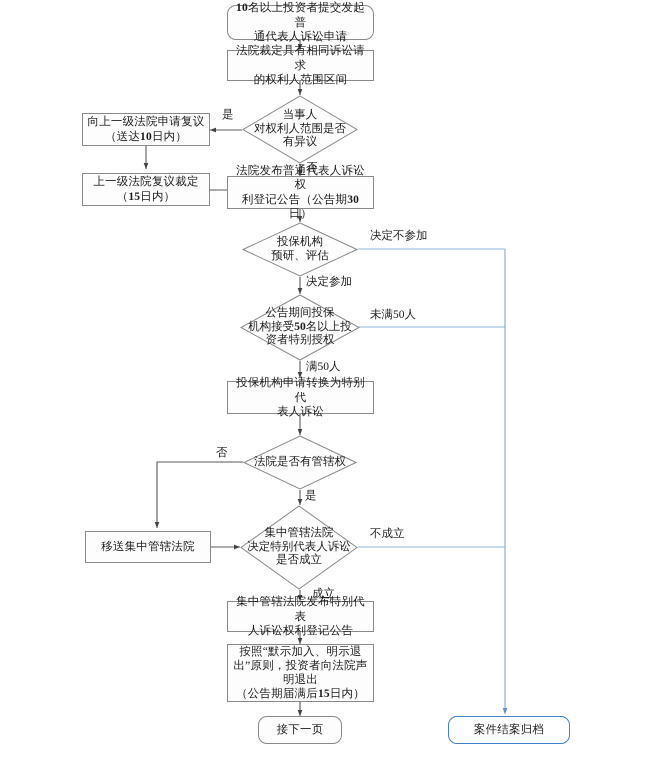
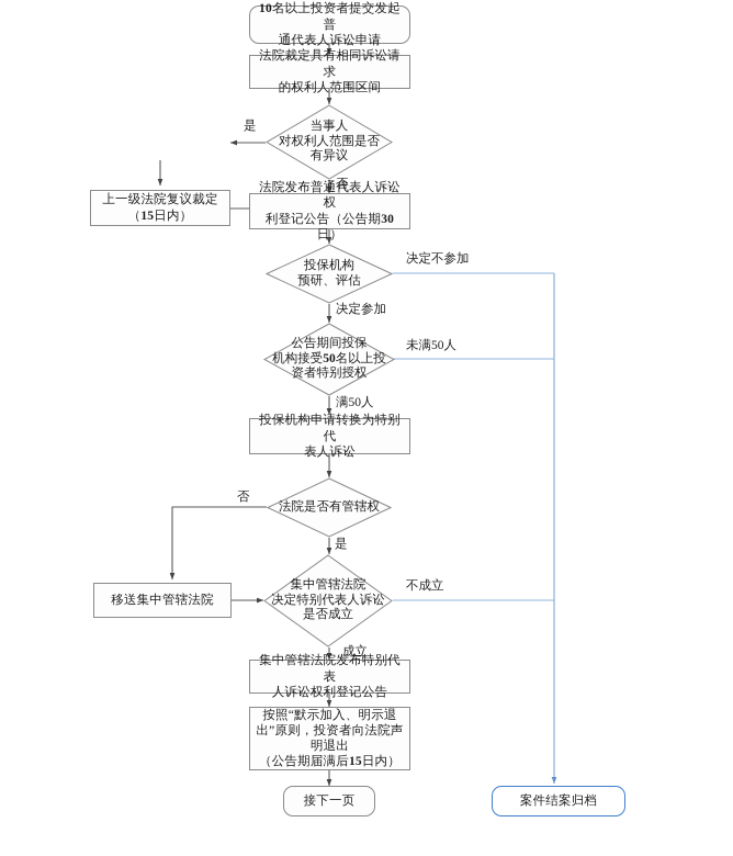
  10名以上投资者提交发起普
  通代表人诉讼申请
  法院裁定具有相同诉讼请求
  的权利人范围区间
  当事人
  对权利人范围是否
  有异议
- 向上一级法院申请复议
- （送达10日内）
  上一级法院复议裁定
  （15日内）
  法院发布普通代表人诉讼权
  利登记公告（公告期30日）
  投保机构
  预研、评估
  公告期间投保
  机构接受50名以上投
  资者特别授权
  投保机构申请转换为特别代
  表人诉讼
  法院是否有管辖权
  移送集中管辖法院
  集中管辖法院
  决定特别代表人诉讼
  是否成立
  集中管辖法院发布特别代表
  人诉讼权利登记公告
  按照“默示加入、明示退
  出”原则，投资者向法院声
  明退出
  （公告期届满后15日内）
  接下一页
  案件结案归档
  是
  否
  决定不参加
  决定参加
  未满50人
  满50人
  否
  是
  不成立
  成立
